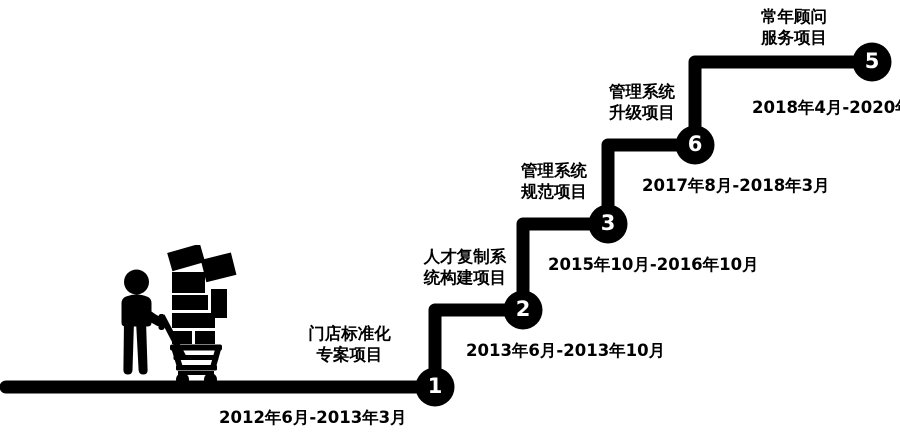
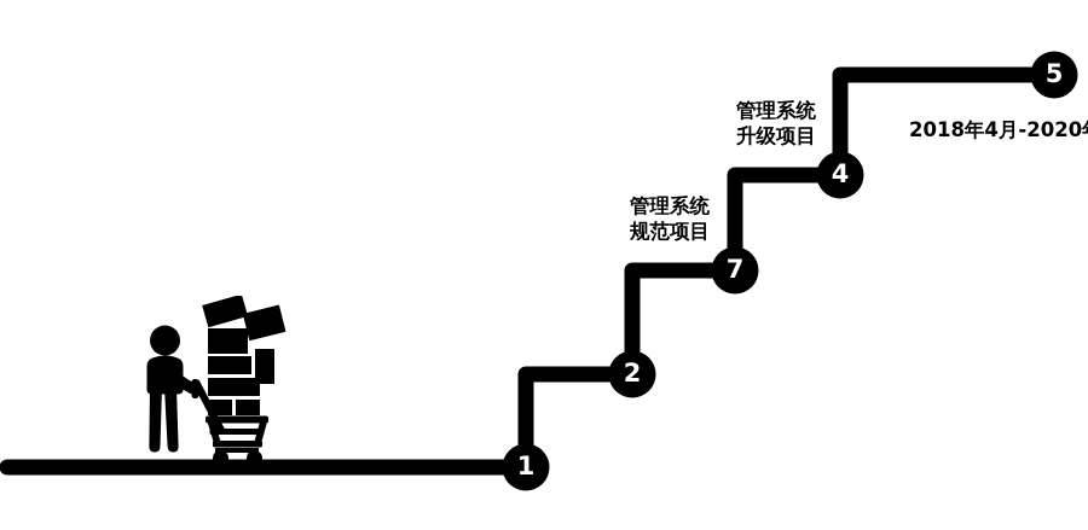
  1
  2
- 3
+ 7
- 6
+ 4
  5
- 门店标准化
- 专案项目
- 人才复制系
- 统构建项目
  管理系统
  规范项目
  管理系统
  升级项目
- 常年顾问
- 服务项目
- 2012年6月-2013年3月
- 2013年6月-2013年10月
- 2015年10月-2016年10月
- 2017年8月-2018年3月
  2018年4月-2020
